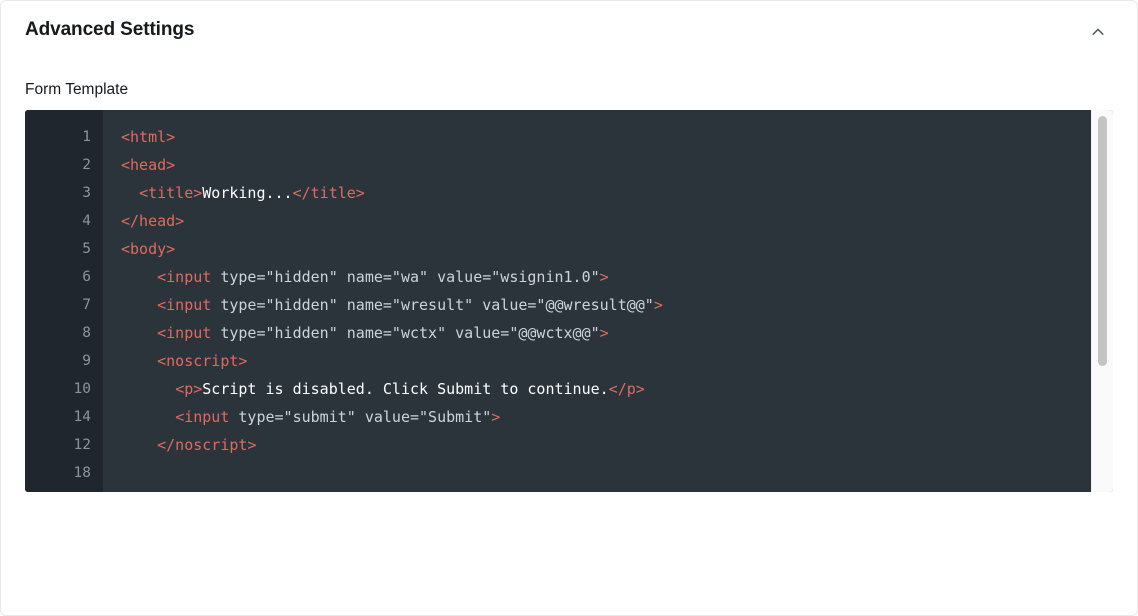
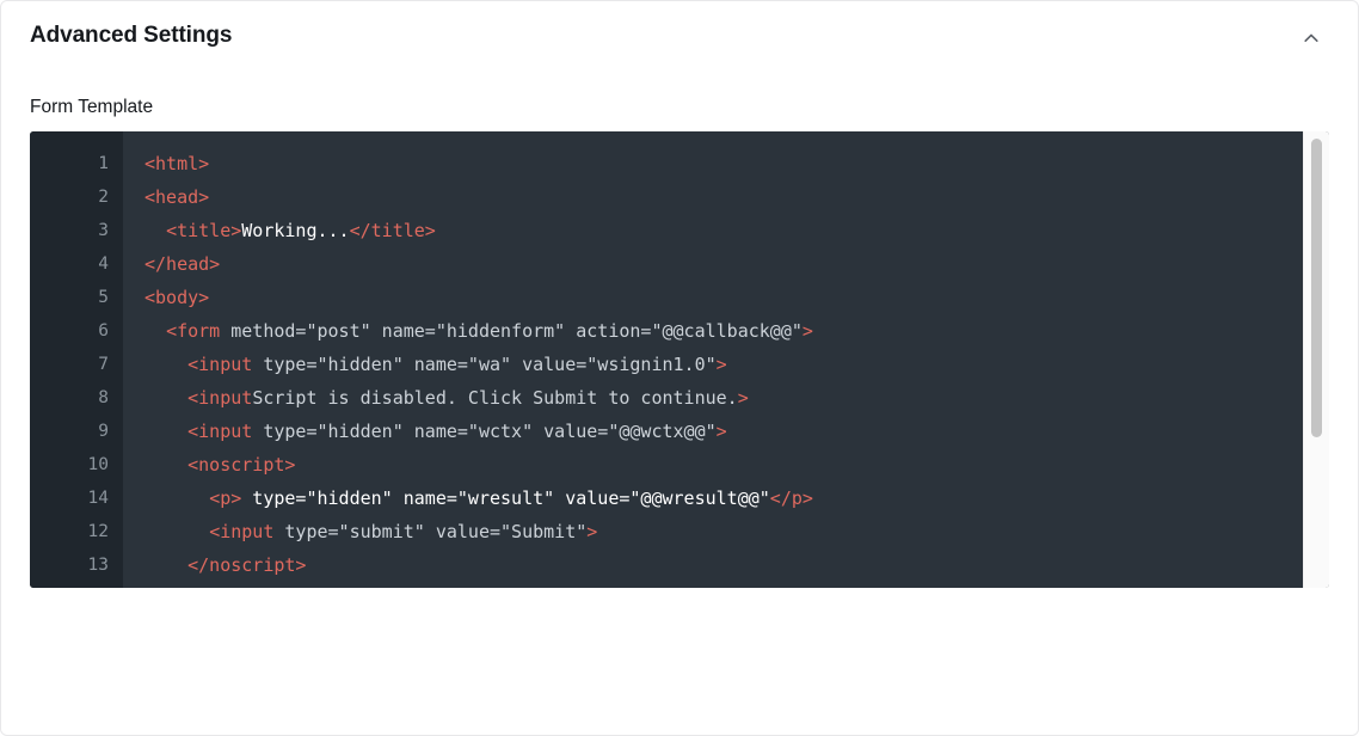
  Advanced Settings
  Form Template
  1
  2
  3
  4
  5
  6
  7
  8
  9
  10
  14
  12
- 18
+ 13
  <html>
  <head>
  <title>Working...</title>
  </head>
  <body>
+ <form method="post" name="hiddenform" action="@@callback@@">
  <input type="hidden" name="wa" value="wsignin1.0">
- <input type="hidden" name="wresult" value="@@wresult@@">
+ <inputScript is disabled. Click Submit to continue.>
  <input type="hidden" name="wctx" value="@@wctx@@">
  <noscript>
- <p>Script is disabled. Click Submit to continue.</p>
+ <p> type="hidden" name="wresult" value="@@wresult@@"</p>
  <input type="submit" value="Submit">
  </noscript>
